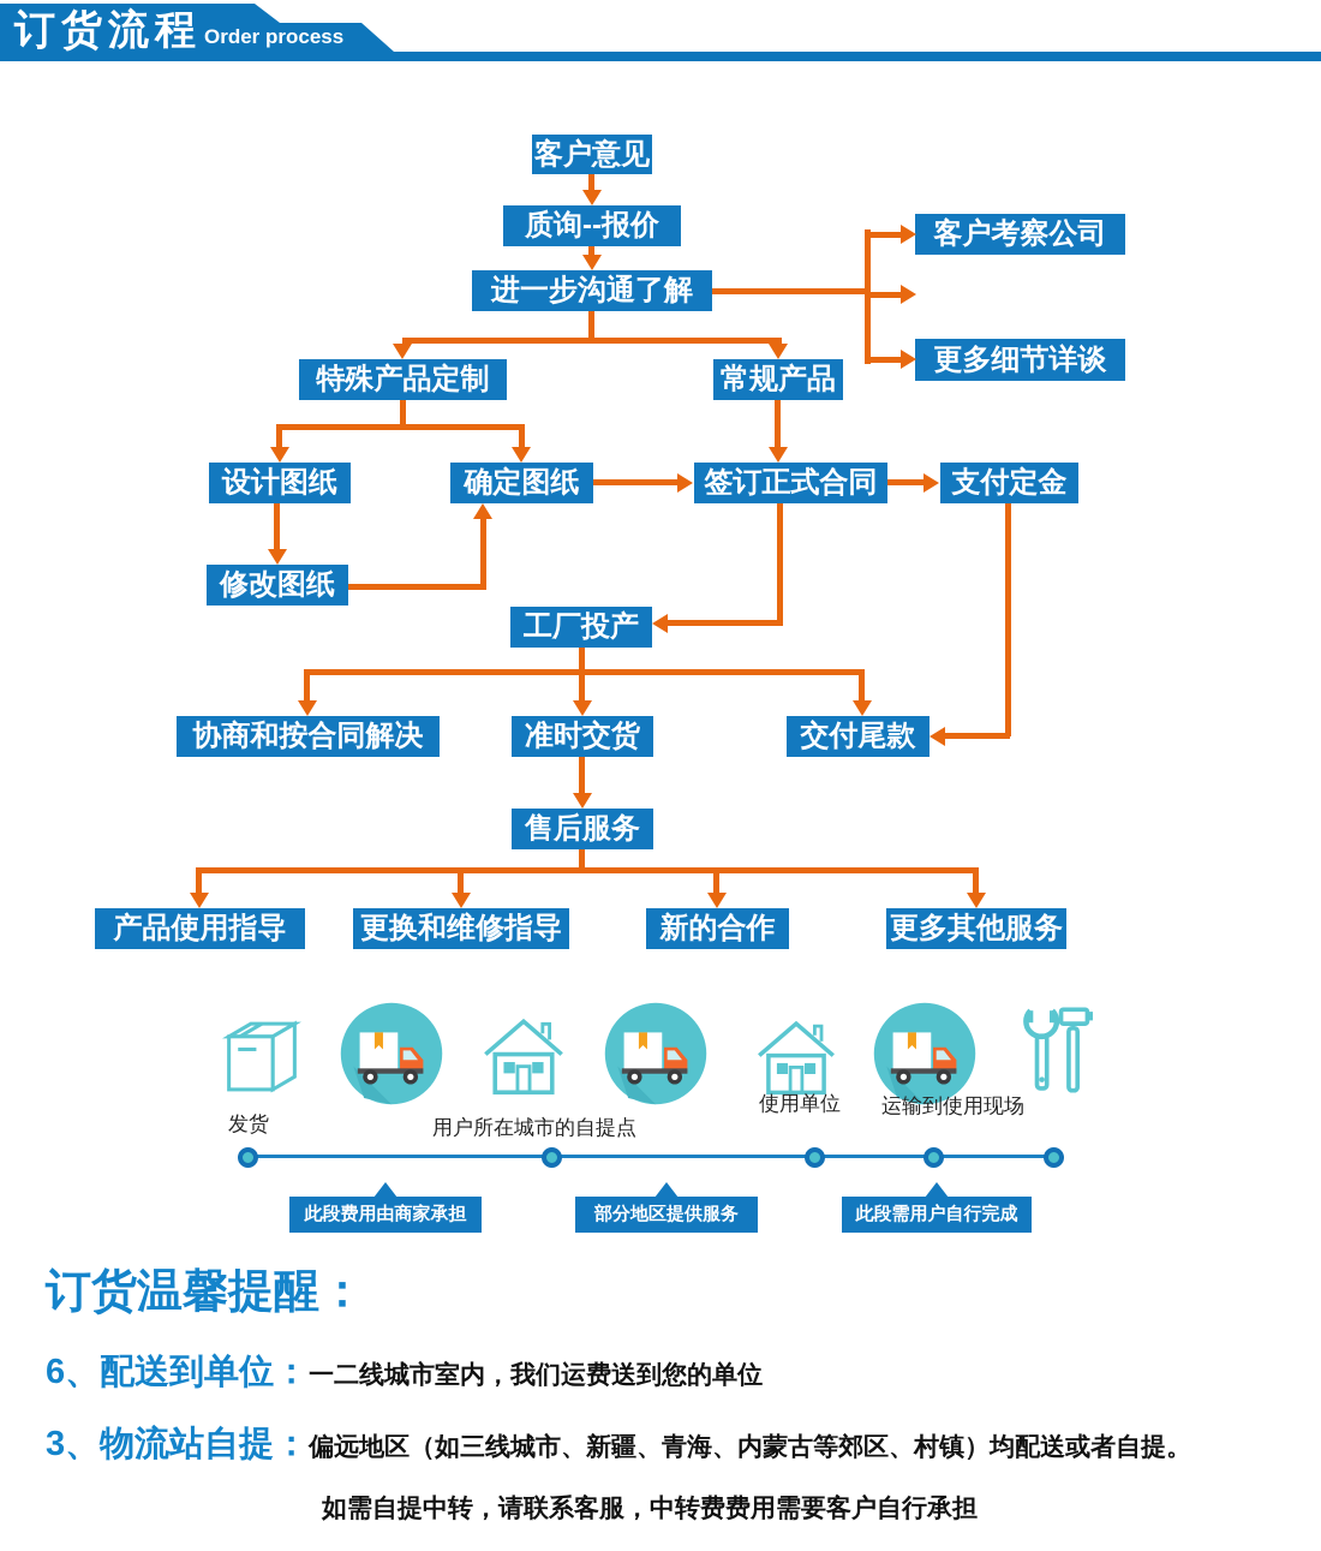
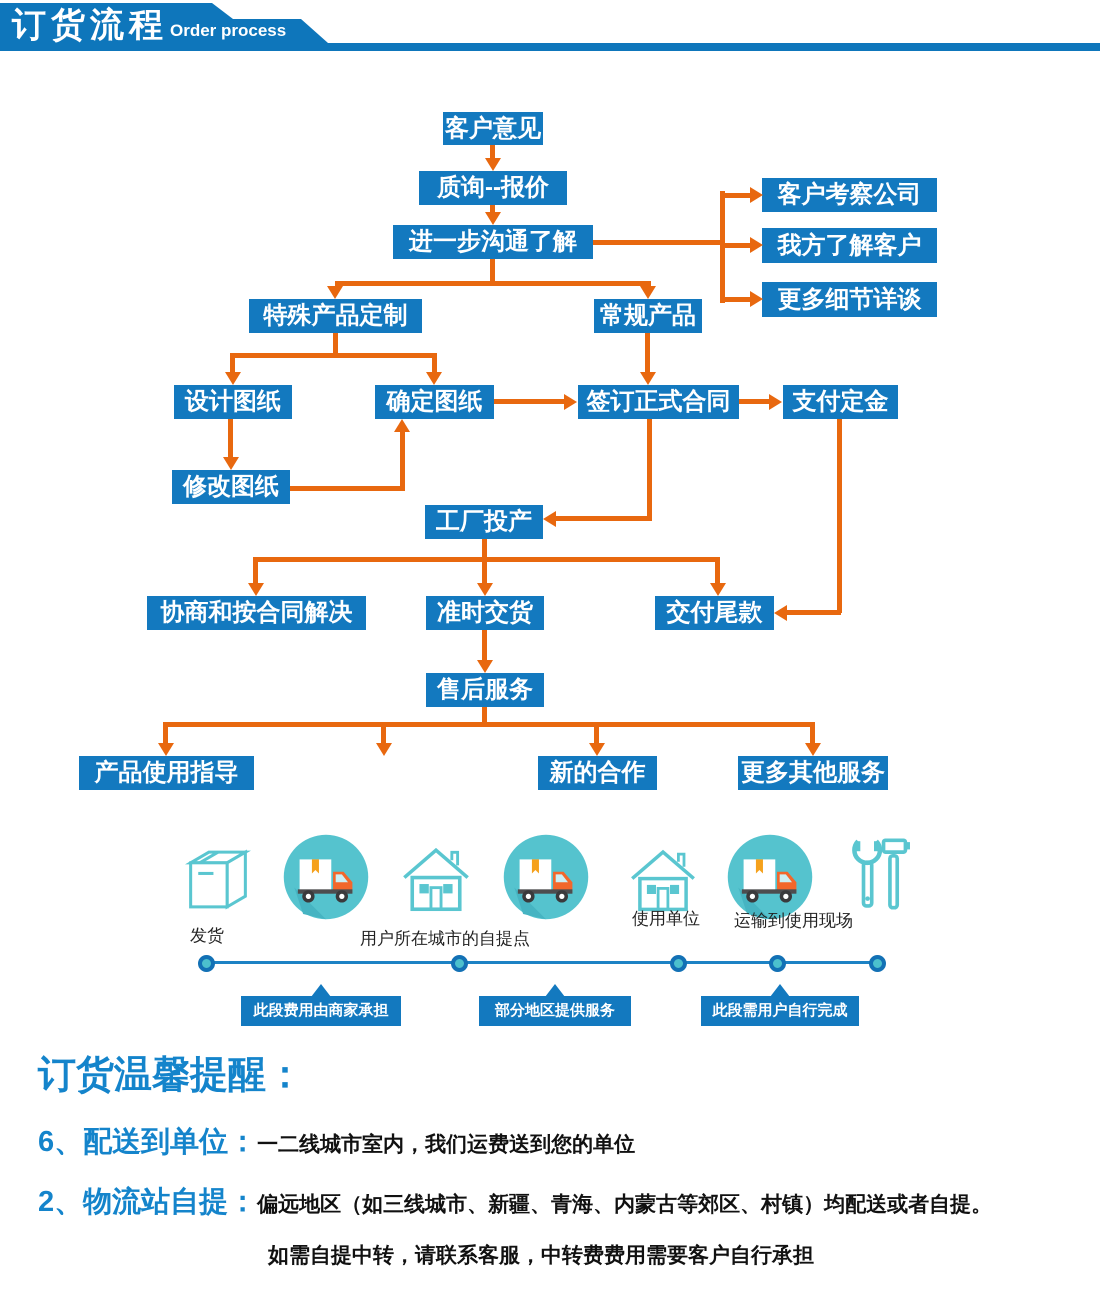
  订货流程
  Order process
  客户意见
  质询--报价
  进一步沟通了解
  客户考察公司
+ 我方了解客户
  更多细节详谈
  特殊产品定制
  常规产品
  设计图纸
  确定图纸
  签订正式合同
  支付定金
  修改图纸
  工厂投产
  协商和按合同解决
  准时交货
  交付尾款
  售后服务
  产品使用指导
- 更换和维修指导
  新的合作
  更多其他服务
  发货
  用户所在城市的自提点
  使用单位
  运输到使用现场
  此段费用由商家承担
  部分地区提供服务
  此段需用户自行完成
  订货温馨提醒：
  6、配送到单位：一二线城市室内，我们运费送到您的单位
- 3、物流站自提：偏远地区（如三线城市、新疆、青海、内蒙古等郊区、村镇）均配送或者自提。
+ 2、物流站自提：偏远地区（如三线城市、新疆、青海、内蒙古等郊区、村镇）均配送或者自提。
  如需自提中转，请联系客服，中转费费用需要客户自行承担
